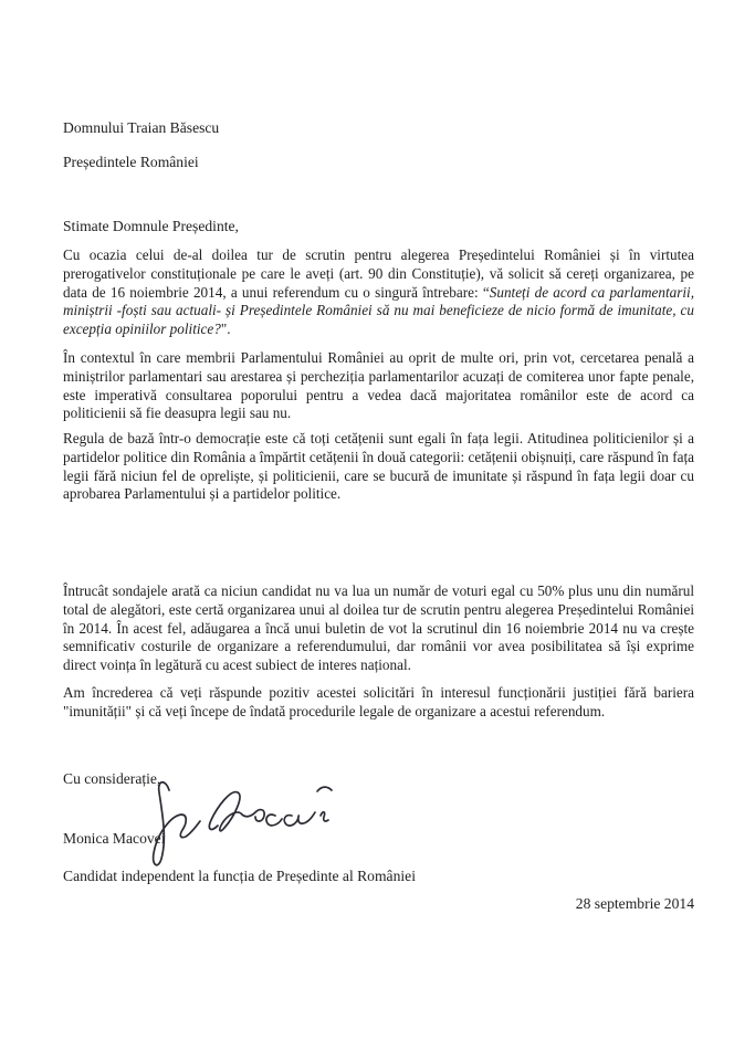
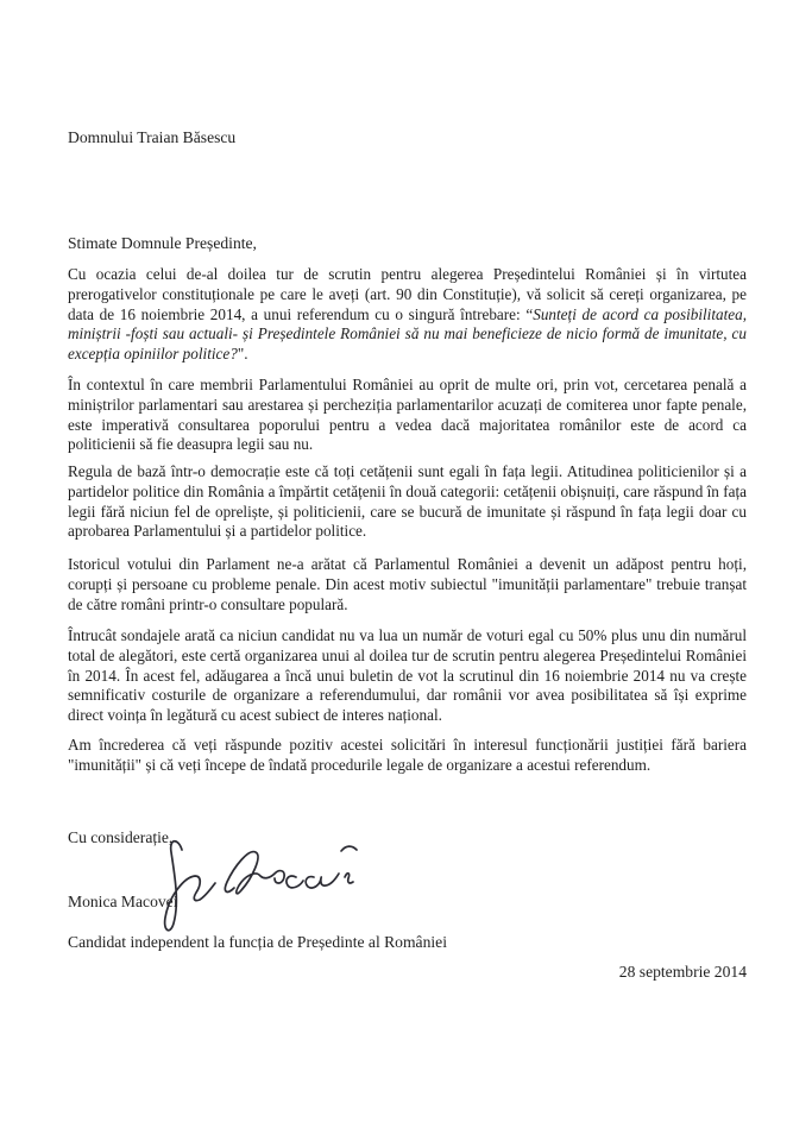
  Domnului Traian Băsescu
- Președintele României
  Stimate Domnule Președinte,
- Cu ocazia celui de-al doilea tur de scrutin pentru alegerea Președintelui României și în virtutea prerogativelor constituționale pe care le aveți (art. 90 din Constituție), vă solicit să cereți organizarea, pe data de 16 noiembrie 2014, a unui referendum cu o singură întrebare: “Sunteți de acord ca parlamentarii, miniștrii -foști sau actuali- și Președintele României să nu mai beneficieze de nicio formă de imunitate, cu excepția opiniilor politice?".
+ Cu ocazia celui de-al doilea tur de scrutin pentru alegerea Președintelui României și în virtutea prerogativelor constituționale pe care le aveți (art. 90 din Constituție), vă solicit să cereți organizarea, pe data de 16 noiembrie 2014, a unui referendum cu o singură întrebare: “Sunteți de acord ca posibilitatea, miniștrii -foști sau actuali- și Președintele României să nu mai beneficieze de nicio formă de imunitate, cu excepția opiniilor politice?".
  În contextul în care membrii Parlamentului României au oprit de multe ori, prin vot, cercetarea penală a miniștrilor parlamentari sau arestarea și percheziția parlamentarilor acuzați de comiterea unor fapte penale, este imperativă consultarea poporului pentru a vedea dacă majoritatea românilor este de acord ca politicienii să fie deasupra legii sau nu.
  Regula de bază într-o democrație este că toți cetățenii sunt egali în fața legii. Atitudinea politicienilor și a partidelor politice din România a împărtit cetățenii în două categorii: cetățenii obișnuiți, care răspund în fața legii fără niciun fel de opreliște, și politicienii, care se bucură de imunitate și răspund în fața legii doar cu aprobarea Parlamentului și a partidelor politice.
+ Istoricul votului din Parlament ne-a arătat că Parlamentul României a devenit un adăpost pentru hoți, corupți și persoane cu probleme penale. Din acest motiv subiectul "imunității parlamentare" trebuie tranșat de către români printr-o consultare populară.
  Întrucât sondajele arată ca niciun candidat nu va lua un număr de voturi egal cu 50% plus unu din numărul total de alegători, este certă organizarea unui al doilea tur de scrutin pentru alegerea Președintelui României în 2014. În acest fel, adăugarea a încă unui buletin de vot la scrutinul din 16 noiembrie 2014 nu va crește semnificativ costurile de organizare a referendumului, dar românii vor avea posibilitatea să își exprime direct voința în legătură cu acest subiect de interes național.
  Am încrederea că veți răspunde pozitiv acestei solicitări în interesul funcționării justiției fără bariera "imunității" și că veți începe de îndată procedurile legale de organizare a acestui referendum.
  Cu considerație,
  Monica Macov
  Candidat independent la funcția de Președinte al României
  28 septembrie 2014
